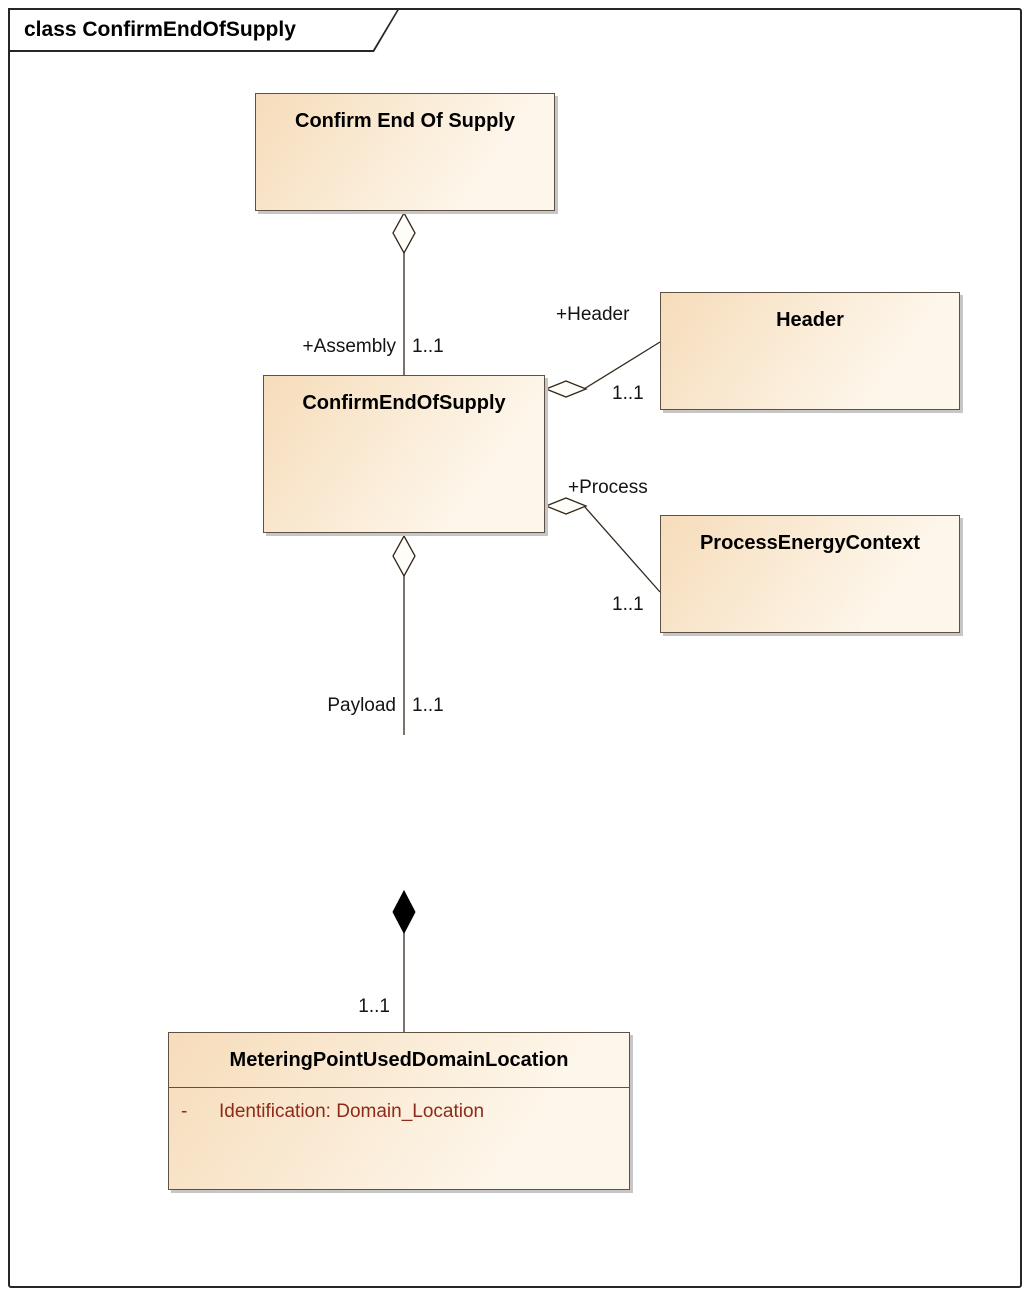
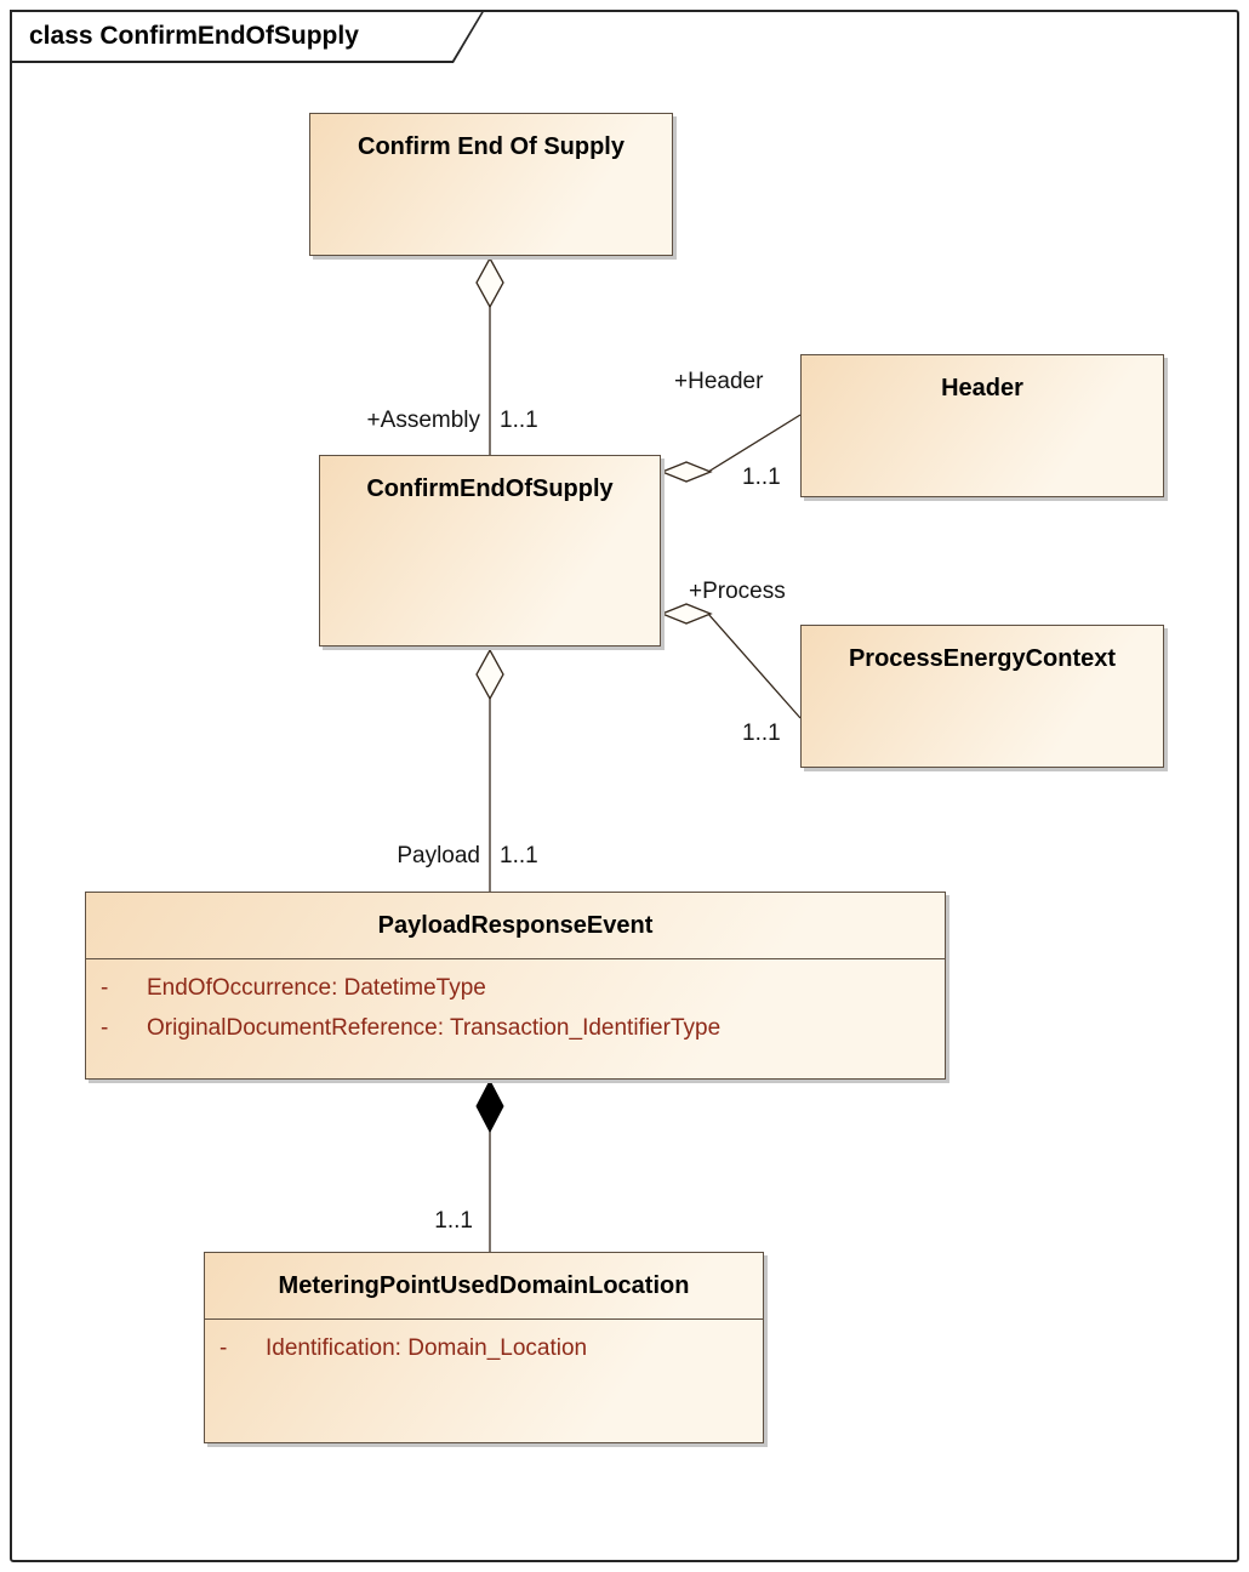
  class ConfirmEndOfSupply
  Confirm End Of Supply
  ConfirmEndOfSupply
  Header
  ProcessEnergyContext
+ PayloadResponseEvent
+ - EndOfOccurrence: DatetimeType
+ - OriginalDocumentReference: Transaction_IdentifierType
  MeteringPointUsedDomainLocation
  - Identification: Domain_Location
  +Assembly
  1..1
  +Header
  1..1
  +Process
  1..1
  Payload
  1..1
  1..1
